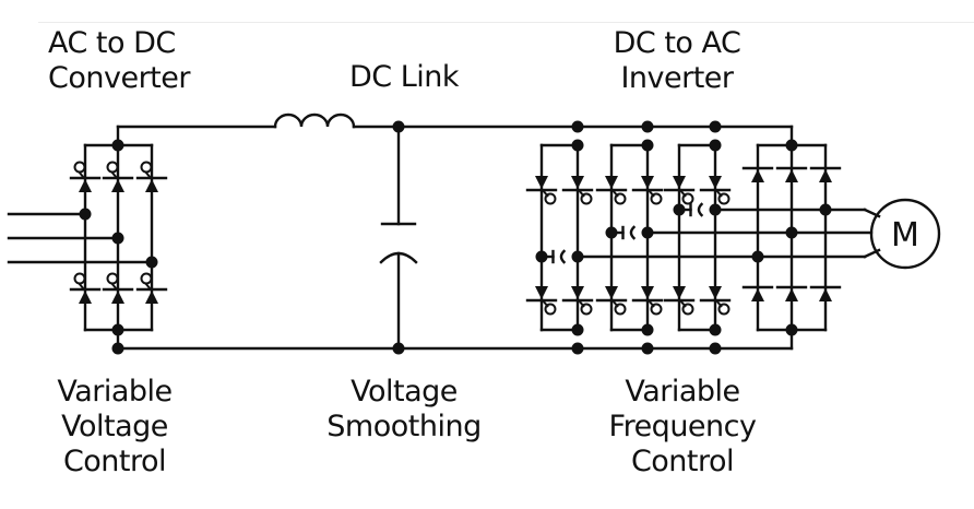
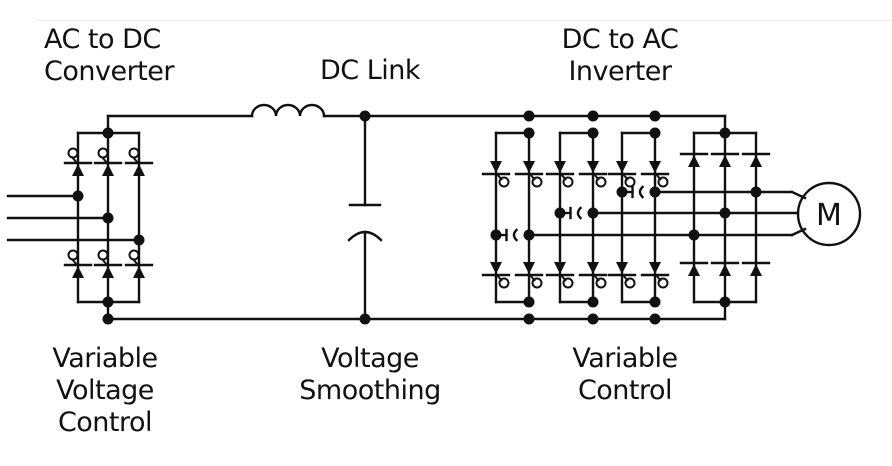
  M
  AC to DC
  Converter
  DC Link
  DC to AC
  Inverter
  Variable
  Voltage
  Control
  Voltage
  Smoothing
  Variable
- Frequency
  Control
